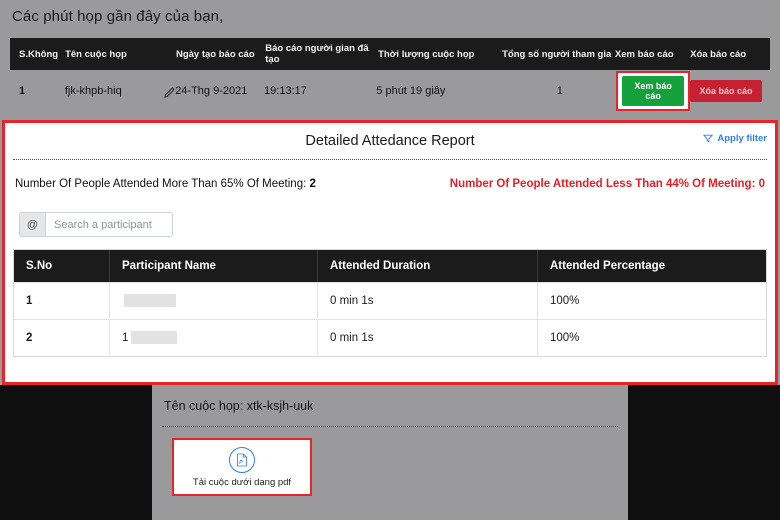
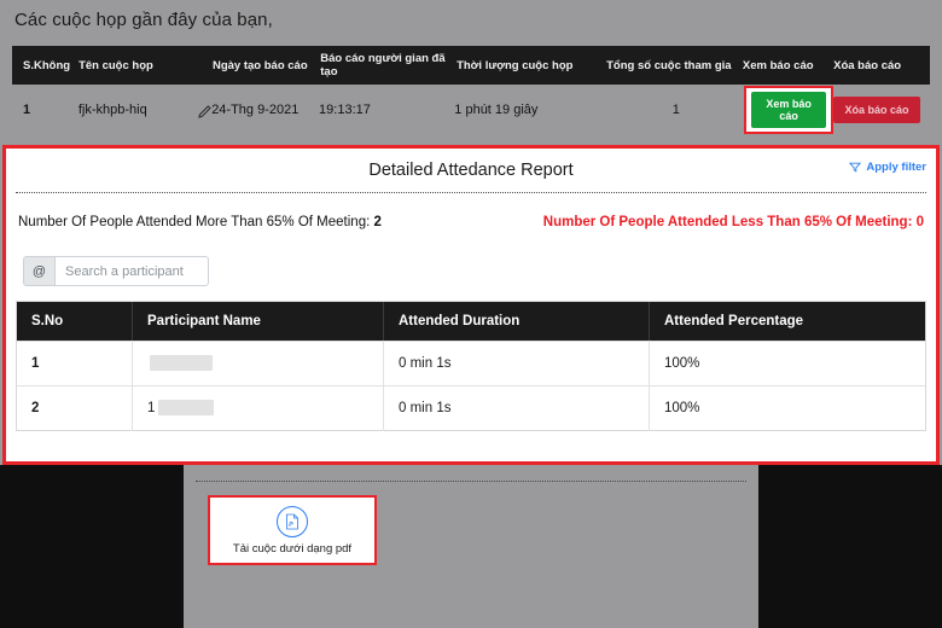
- Các phút họp gần đây của bạn,
+ Các cuộc họp gần đây của bạn,
  S.Không
  Tên cuộc họp
  Ngày tạo báo cáo
  Báo cáo người gian đã tạo
  Thời lượng cuộc họp
- Tổng số người tham gia
+ Tổng số cuộc tham gia
  Xem báo cáo
  Xóa báo cáo
  1
  fjk-khpb-hiq
  24-Thg 9-2021
  19:13:17
- 5 phút 19 giây
+ 1 phút 19 giây
  1
  Xem báo cáo
  Xóa báo cáo
  Detailed Attedance Report
  Apply filter
  Number Of People Attended More Than 65% Of Meeting: 2
- Number Of People Attended Less Than 44% Of Meeting: 0
+ Number Of People Attended Less Than 65% Of Meeting: 0
  @
  Search a participant
  S.No
  Participant Name
  Attended Duration
  Attended Percentage
  1
  0 min 1s
  100%
  2
  1
  0 min 1s
  100%
- Tên cuộc họp: xtk-ksjh-uuk
  Tải cuộc dưới dạng pdf
